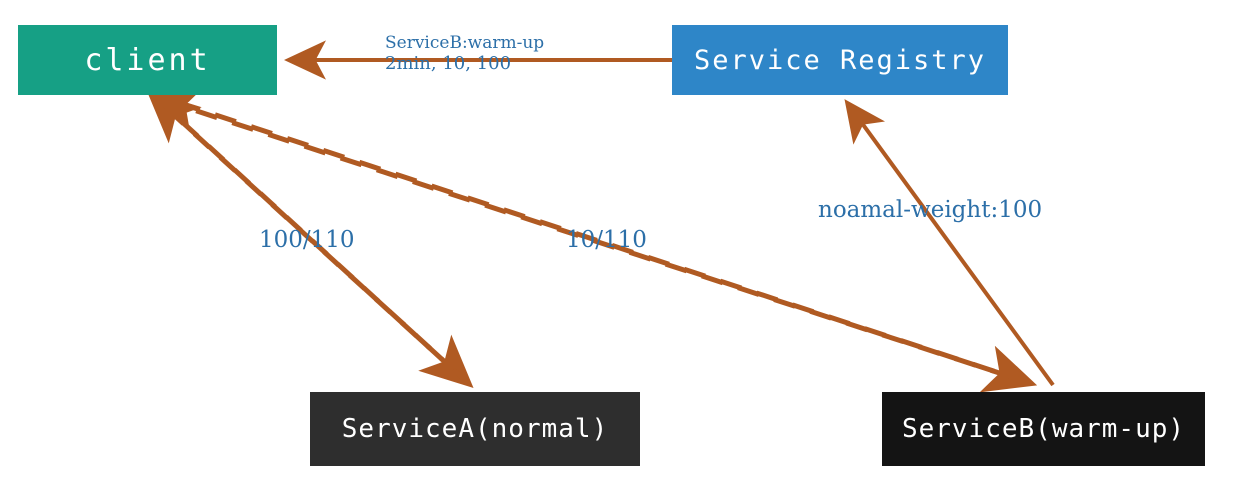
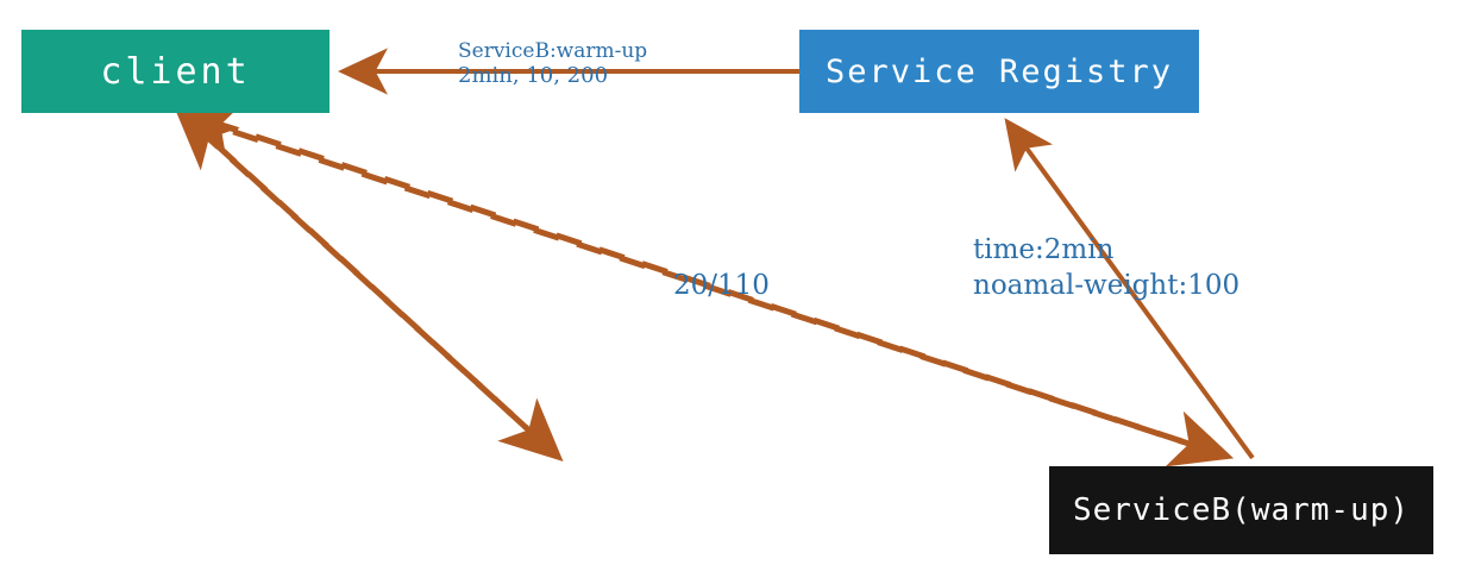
  client
  Service Registry
- ServiceA(normal)
  ServiceB(warm-up)
  ServiceB:warm-up
- 2min, 10, 100
+ 2min, 10, 200
- 100/110
- 10/110
+ 20/110
+ time:2min
  noamal-weight:100
